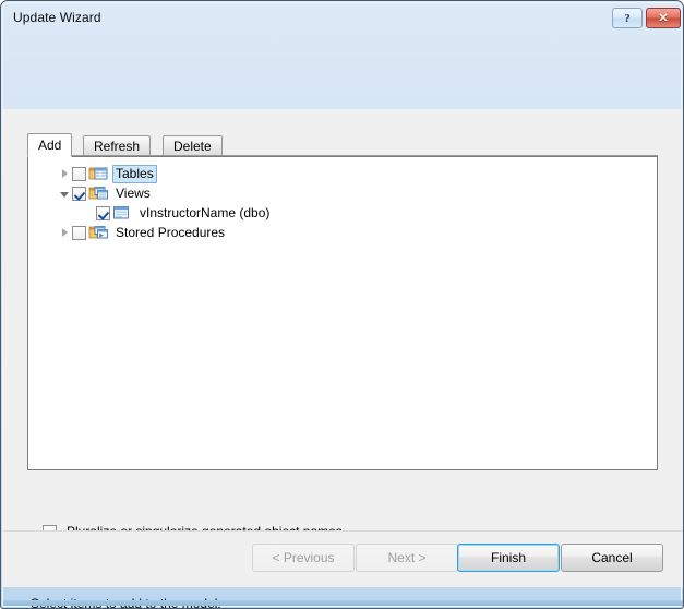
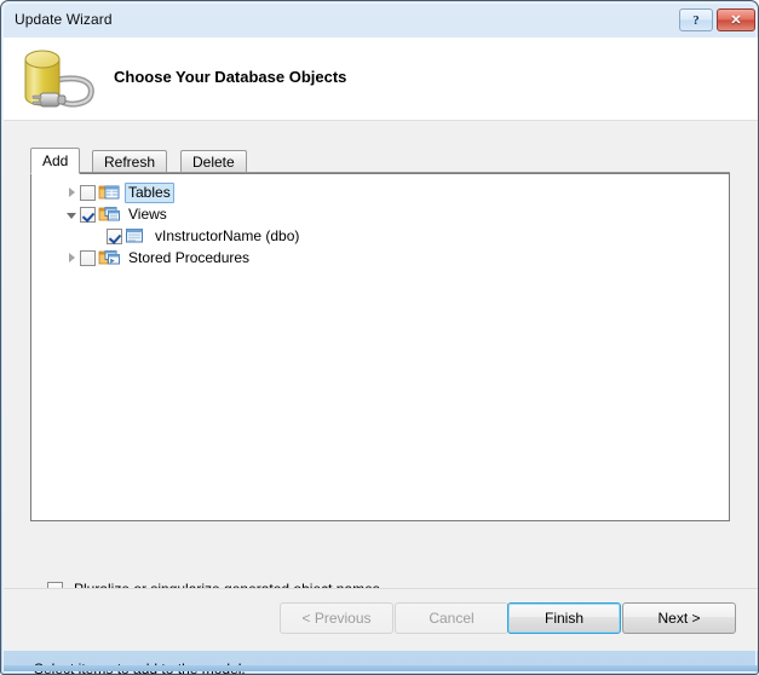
  Update Wizard
  ?
  ✕
+ Choose Your Database Objects
  Add
  Refresh
  Delete
  Tables
  Views
  vInstructorName (dbo)
  Stored Procedures
  < Previous
- Next >
+ Cancel
  Finish
- Cancel
+ Next >
